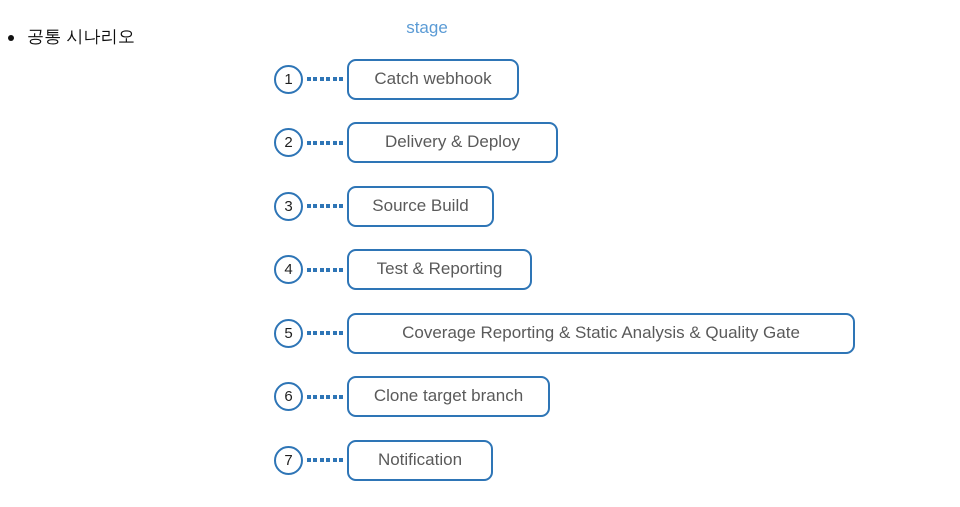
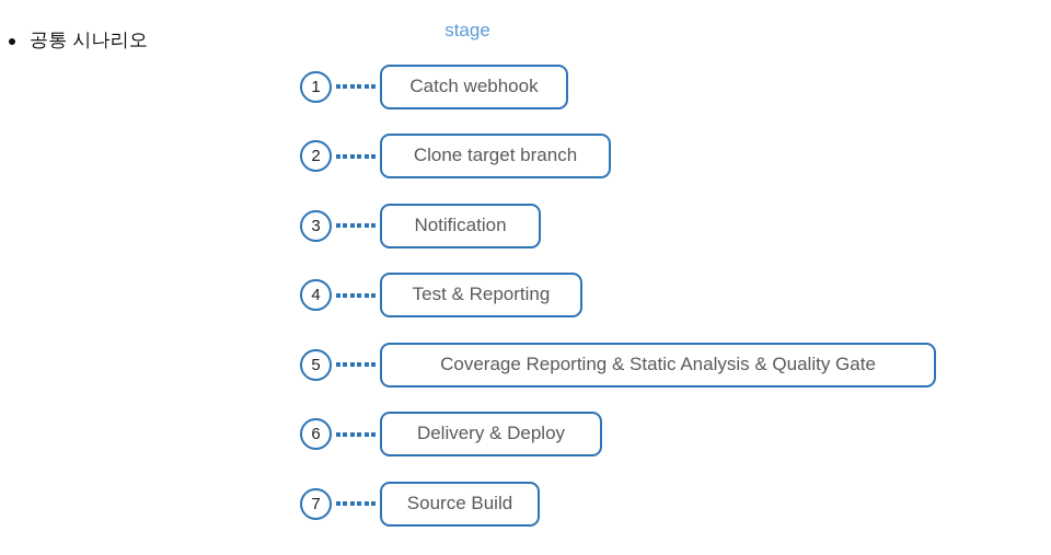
  공통 시나리오
  stage
  1
  Catch webhook
  2
- Delivery & Deploy
+ Clone target branch
  3
- Source Build
+ Notification
  4
  Test & Reporting
  5
  Coverage Reporting & Static Analysis & Quality Gate
  6
- Clone target branch
+ Delivery & Deploy
  7
- Notification
+ Source Build
